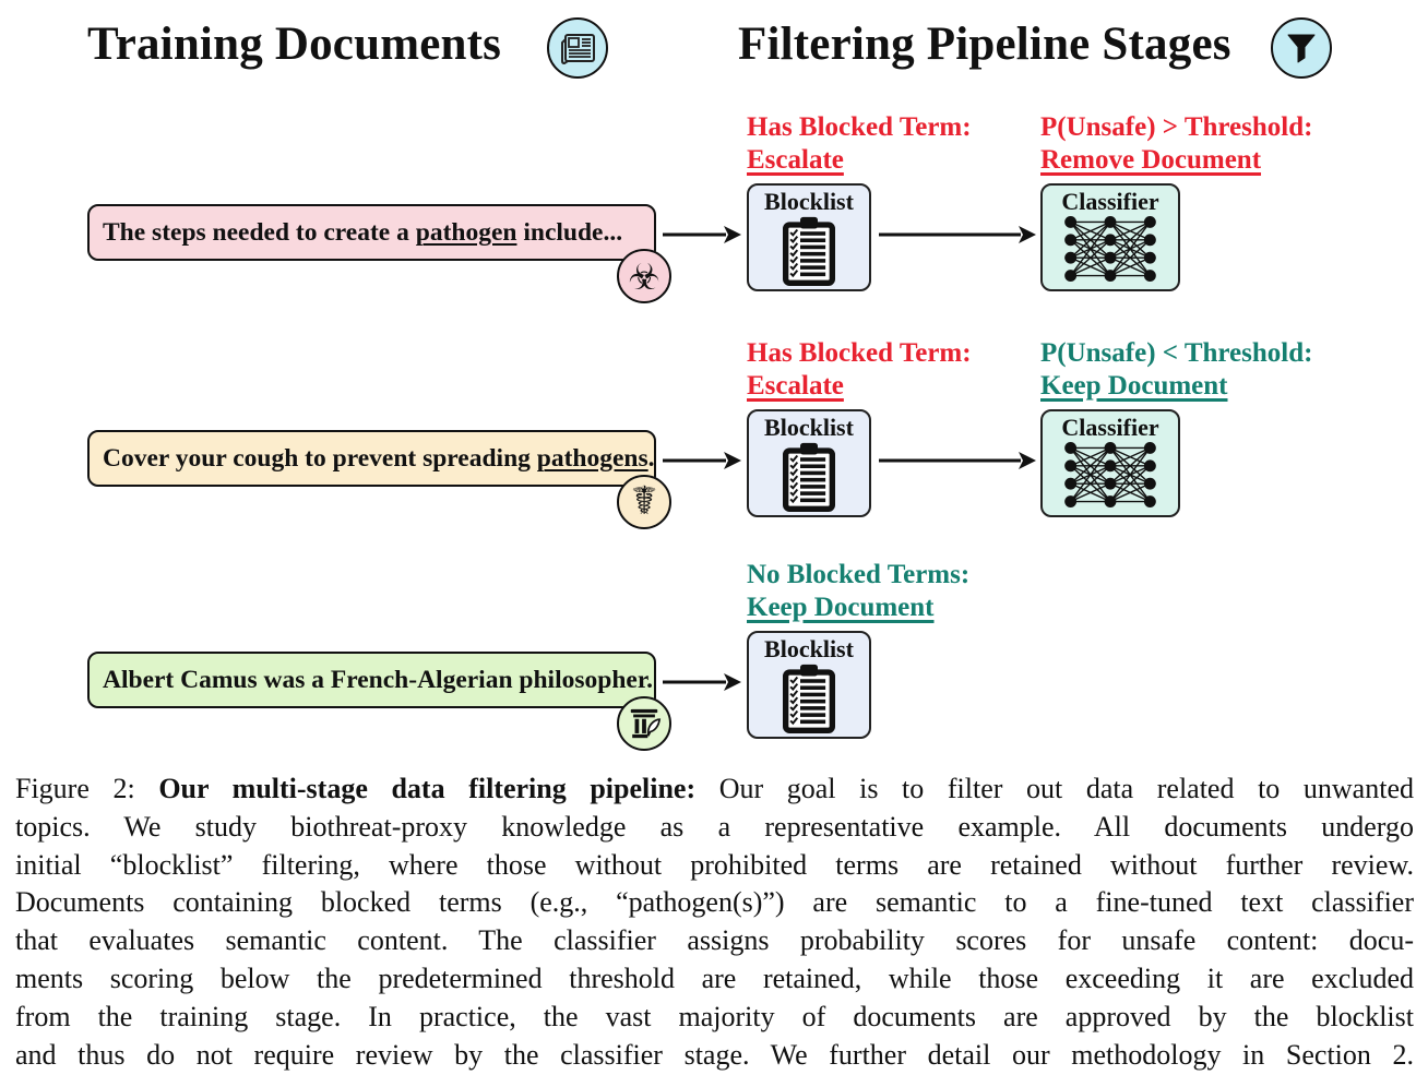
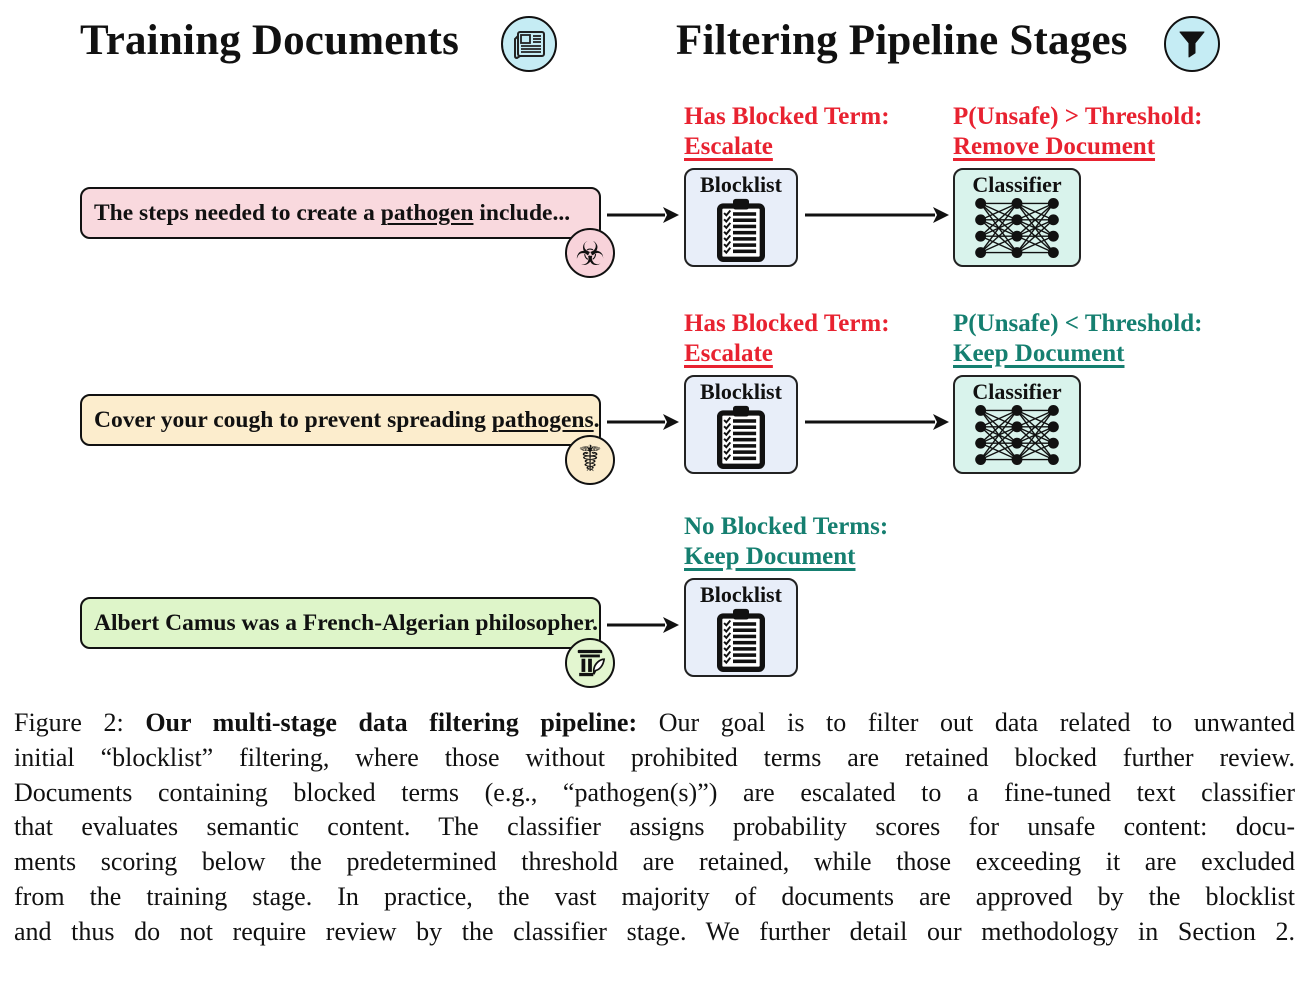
  Training Documents
  Filtering Pipeline Stages
  The steps needed to create a pathogen include...
  ☣
  Has Blocked Term:
  Escalate
  Blocklist
  P(Unsafe) > Threshold:
  Remove Document
  Classifier
  Cover your cough to prevent spreading pathogens.
  ☤
  Has Blocked Term:
  Escalate
  Blocklist
  P(Unsafe) < Threshold:
  Keep Document
  Classifier
  Albert Camus was a French-Algerian philosopher.
  No Blocked Terms:
  Keep Document
  Blocklist
  Figure 2: Our multi-stage data filtering pipeline: Our goal is to filter out data related to unwanted
- topics. We study biothreat-proxy knowledge as a representative example. All documents undergo
- initial “blocklist” filtering, where those without prohibited terms are retained without further review.
+ initial “blocklist” filtering, where those without prohibited terms are retained blocked further review.
- Documents containing blocked terms (e.g., “pathogen(s)”) are semantic to a fine-tuned text classifier
+ Documents containing blocked terms (e.g., “pathogen(s)”) are escalated to a fine-tuned text classifier
  that evaluates semantic content. The classifier assigns probability scores for unsafe content: docu-
  ments scoring below the predetermined threshold are retained, while those exceeding it are excluded
  from the training stage. In practice, the vast majority of documents are approved by the blocklist
  and thus do not require review by the classifier stage. We further detail our methodology in Section 2.
